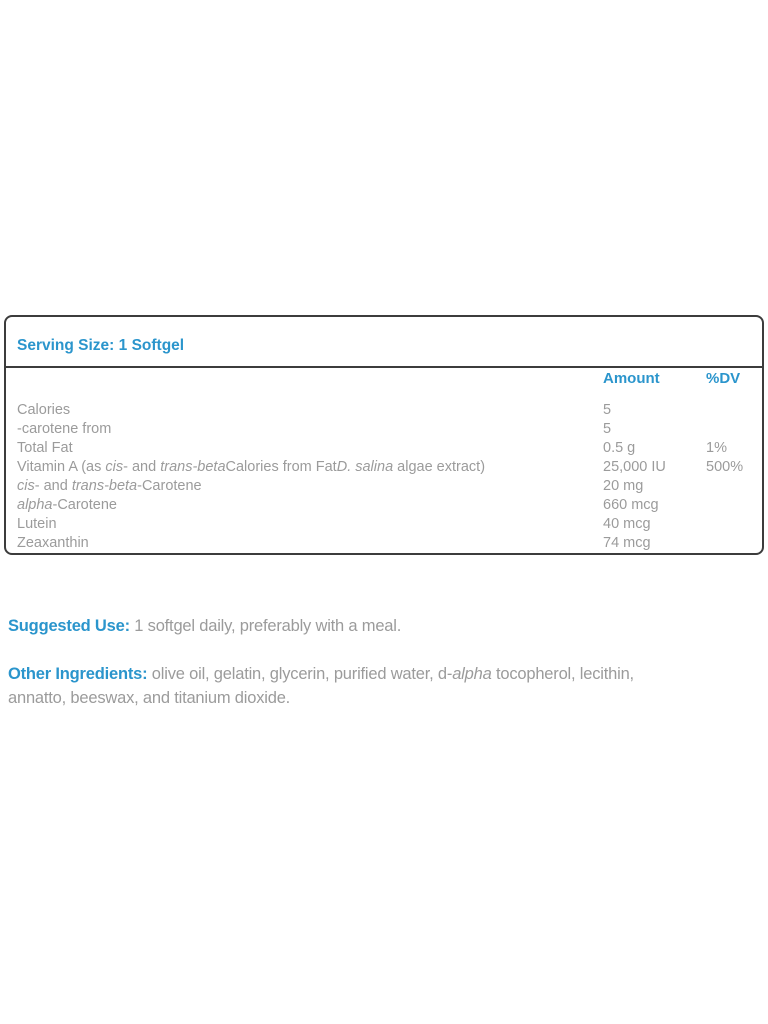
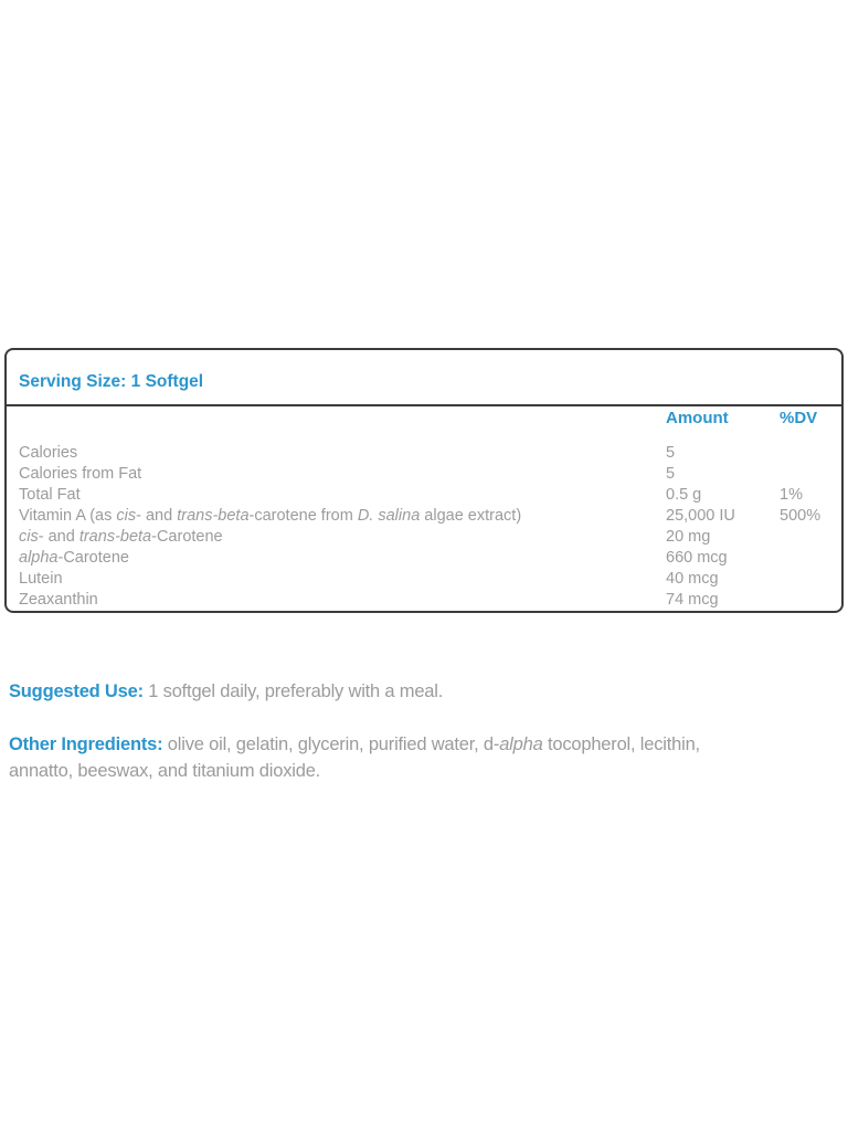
  Serving Size: 1 Softgel
  Amount
  %DV
  Calories
  5
- -carotene from
+ Calories from Fat
  5
  Total Fat
  0.5 g
  1%
- Vitamin A (as cis- and trans-betaCalories from FatD. salina algae extract)
+ Vitamin A (as cis- and trans-beta-carotene from D. salina algae extract)
  25,000 IU
  500%
  cis- and trans-beta-Carotene
  20 mg
  alpha-Carotene
  660 mcg
  Lutein
  40 mcg
  Zeaxanthin
  74 mcg
  Suggested Use: 1 softgel daily, preferably with a meal.
  Other Ingredients: olive oil, gelatin, glycerin, purified water, d-alpha tocopherol, lecithin,
  annatto, beeswax, and titanium dioxide.
